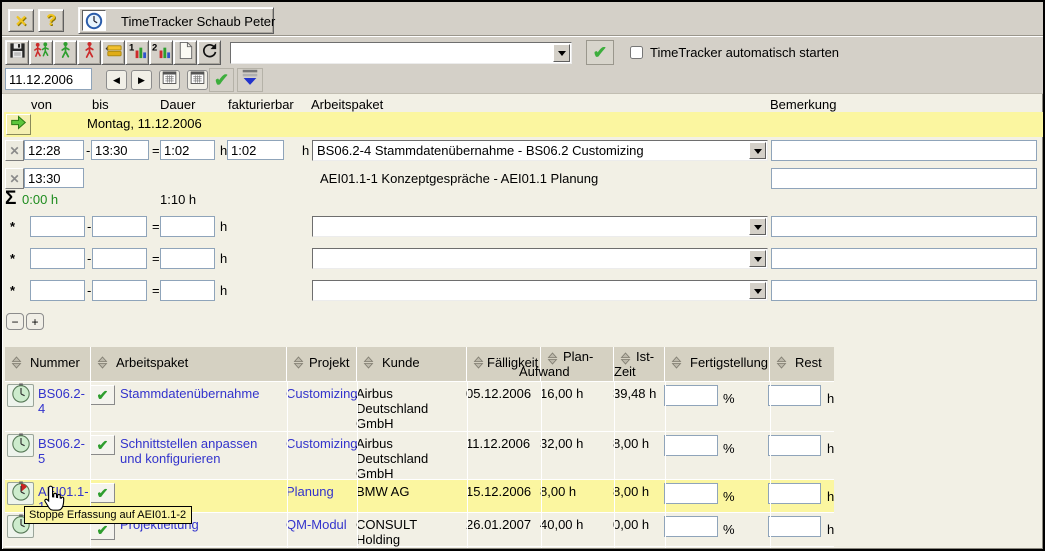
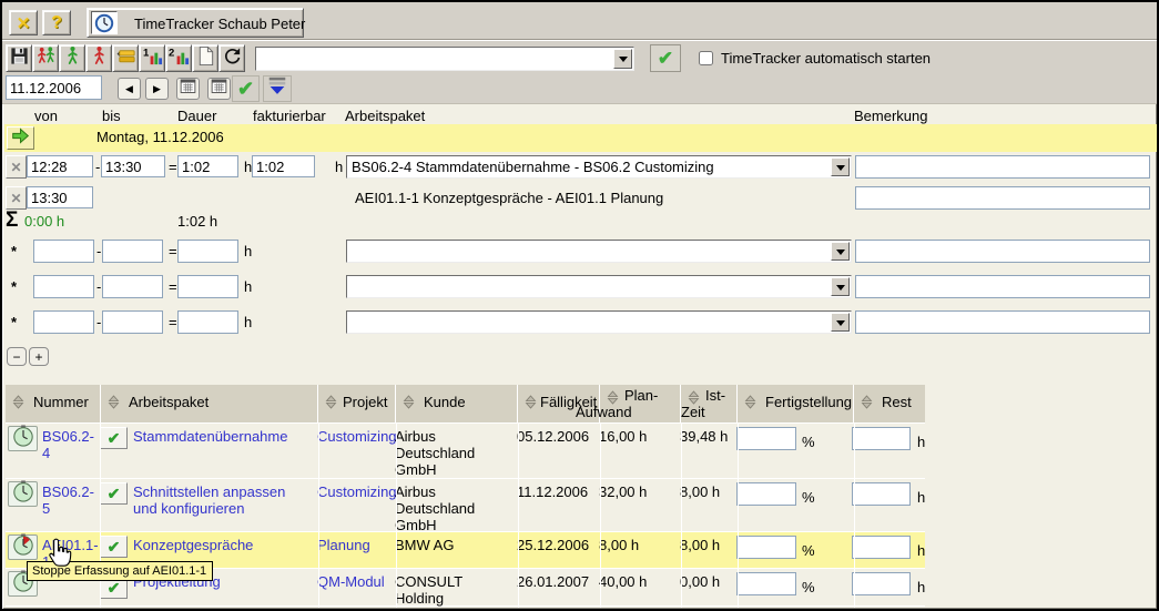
  ✕
  ?
  TimeTracker Schaub Peter
  1
  2
  ✔
  TimeTracker automatisch starten
  11.12.2006
  ◀
  ▶
  ✔
  von
  bis
  Dauer
  fakturierbar
  Arbeitspaket
  Bemerkung
  Montag, 11.12.2006
  ✕
  12:28
  -
  13:30
  =
  1:02
  h
  1:02
  h
  BS06.2-4 Stammdatenübernahme - BS06.2 Customizing
  ✕
  13:30
  AEI01.1-1 Konzeptgespräche - AEI01.1 Planung
  Σ
  0:00 h
- 1:10 h
+ 1:02 h
  *
  -
  =
  h
  *
  -
  =
  h
  *
  -
  =
  h
  −
  +
  Nummer
  Arbeitspaket
  Projekt
  Kunde
  Fälligkeit
  Plan-
  Aufwand
  Ist-
  Zeit
  Fertigstellung
  Rest
  BS06.2-4
  ✔
  Stammdatenübernahme
  Customizing
  Airbus Deutschland GmbH
  05.12.2006
  16,00 h
  39,48 h
  %
  h
  BS06.2-5
  ✔
  Schnittstellen anpassen und konfigurieren
  Customizing
  Airbus Deutschland GmbH
  11.12.2006
  32,00 h
  8,00 h
  %
  h
  AI01.1-
  ✔
+ Konzeptgespräche
  Planung
  BMW AG
- 15.12.2006
+ 25.12.2006
  8,00 h
  8,00 h
  %
  h
  ✔
  Projektleitung
  QM-Modul
  CONSULT Holding
  26.01.2007
  40,00 h
  0,00 h
  %
  h
- Stoppe Erfassung auf AEI01.1-2
+ Stoppe Erfassung auf AEI01.1-1
